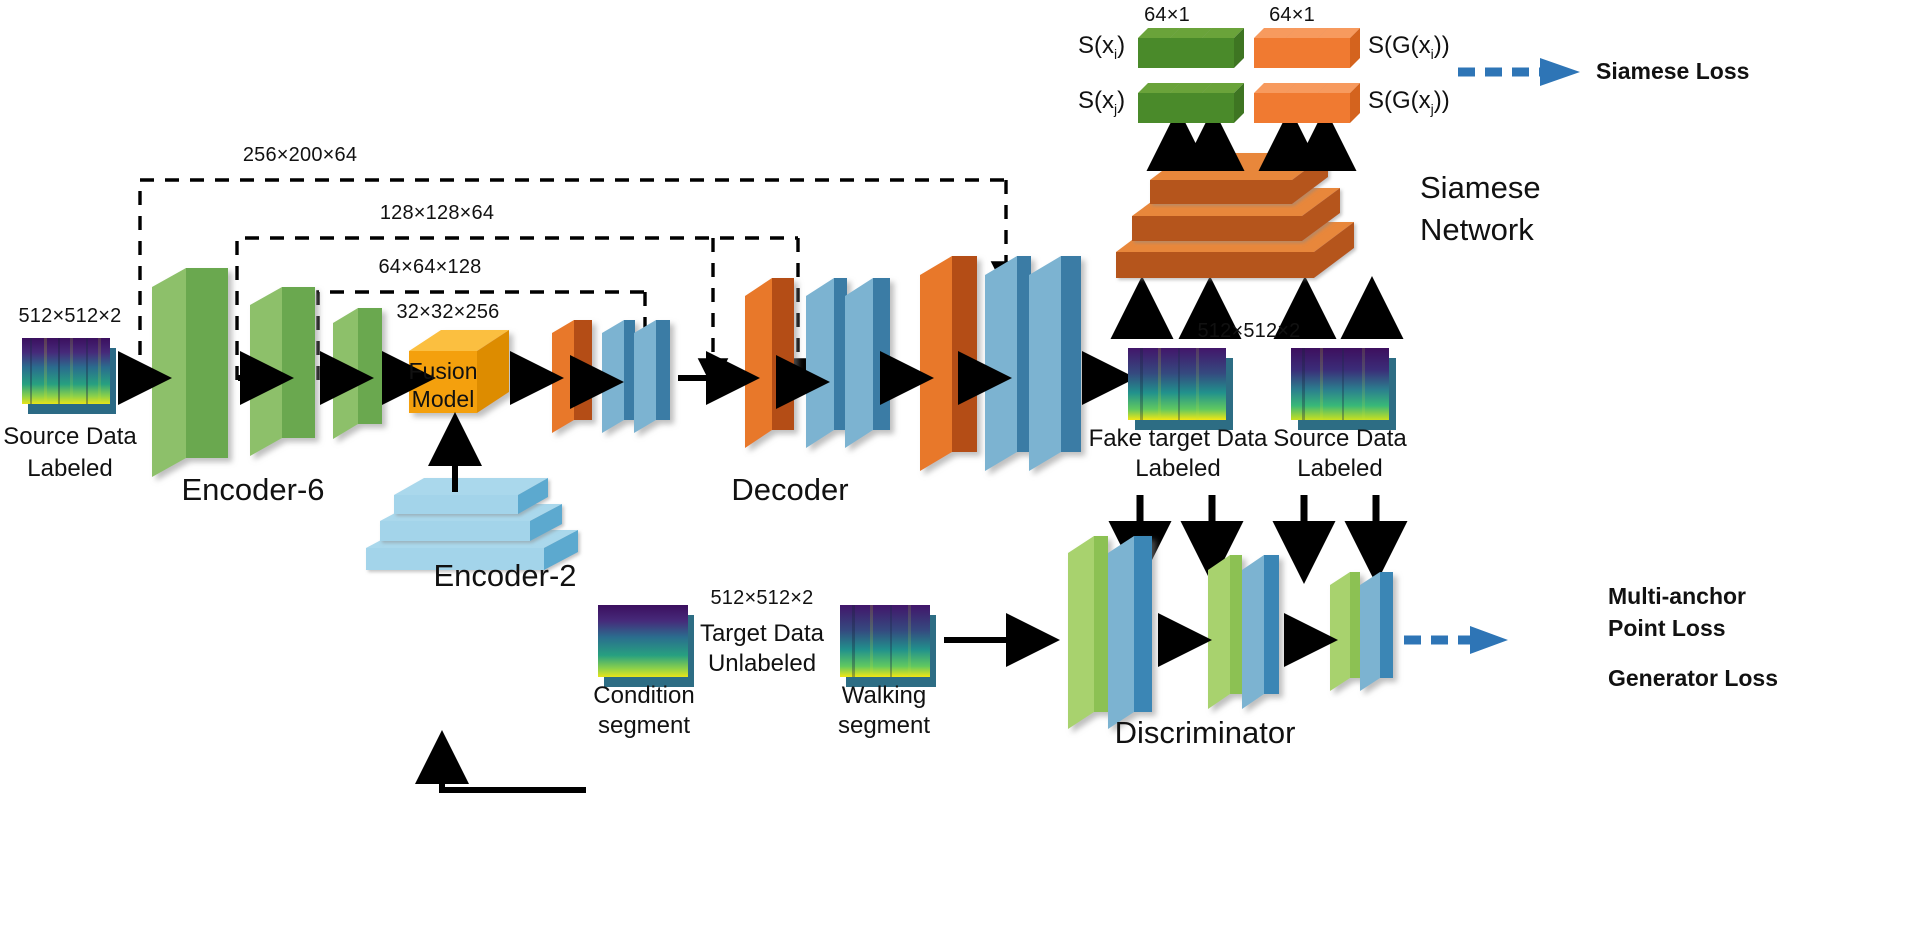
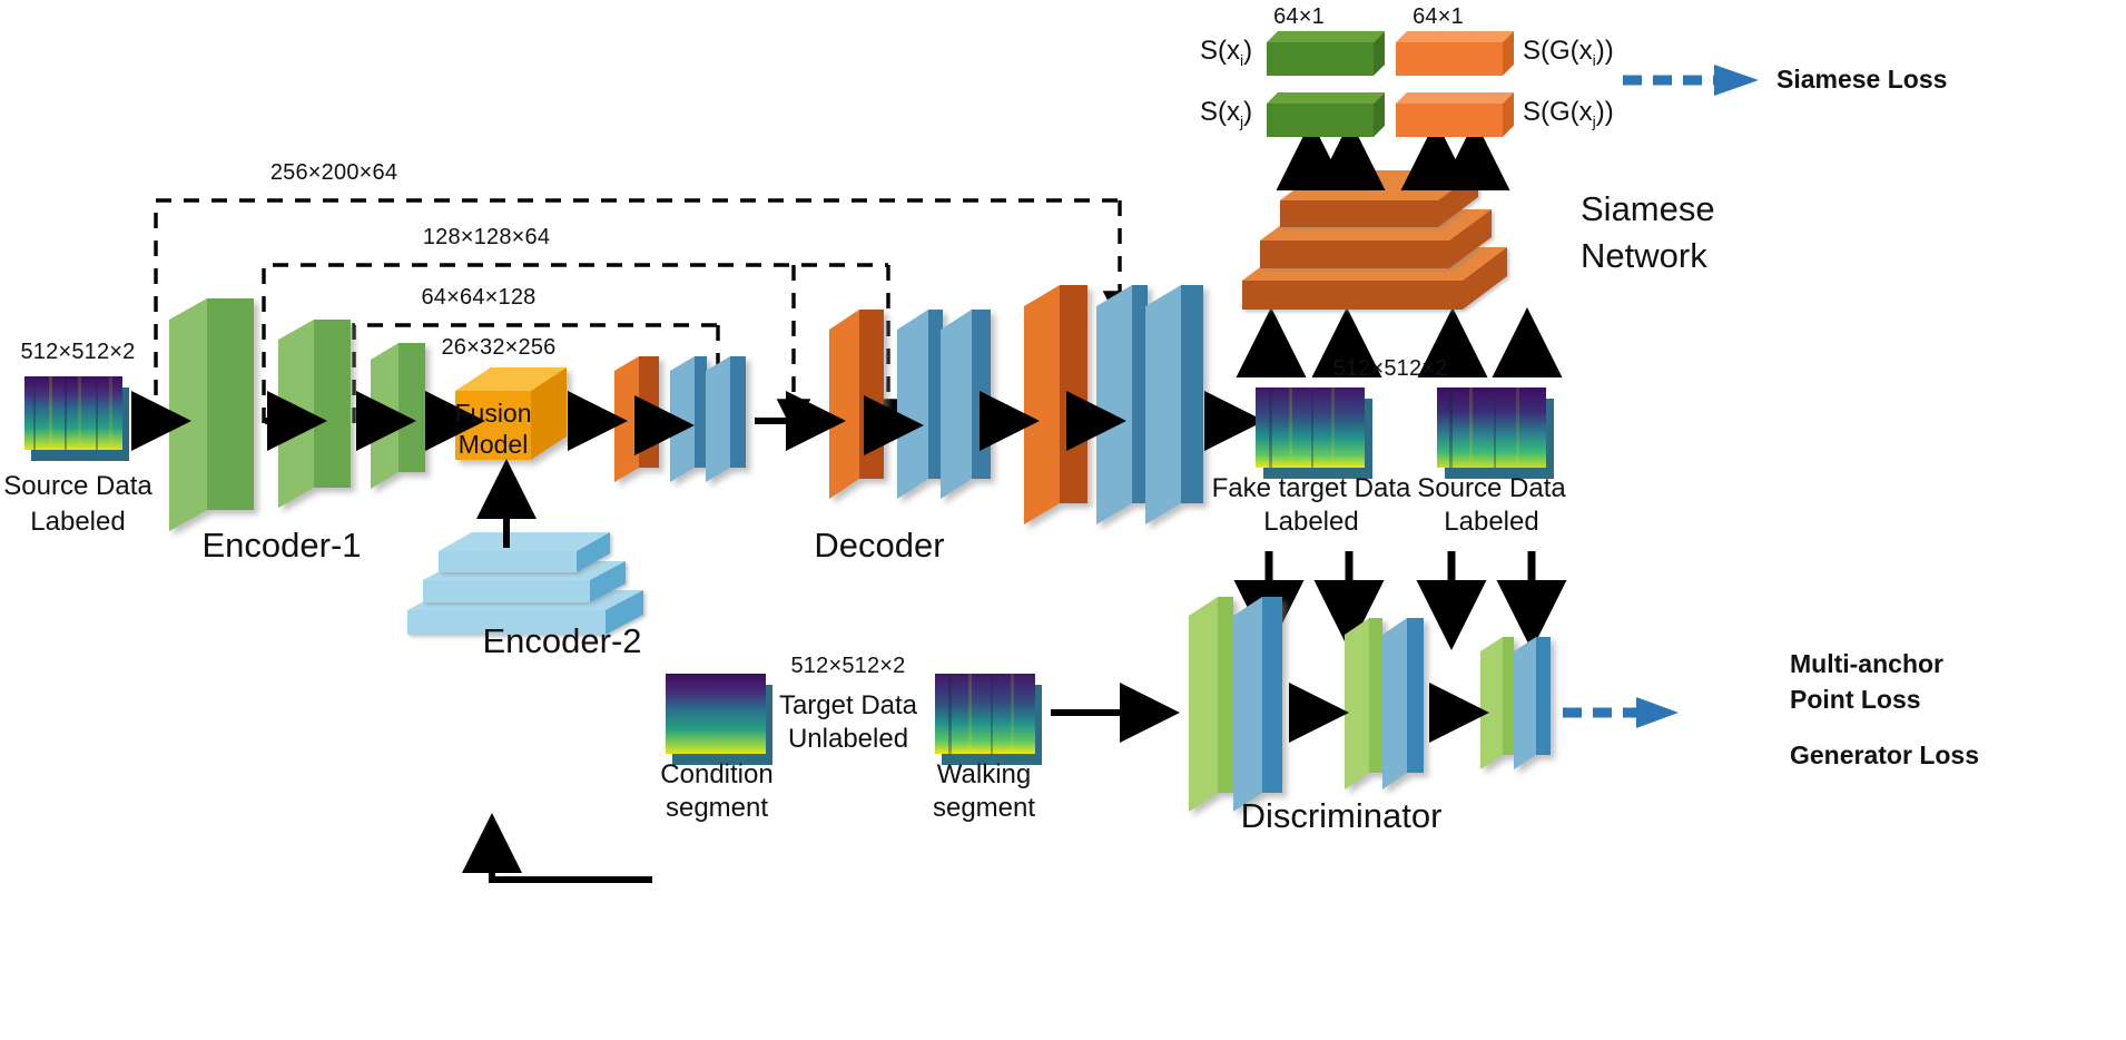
  512×512×2
  Source Data
  Labeled
  256×200×64
  128×128×64
  64×64×128
- 32×32×256
+ 26×32×256
  Fusion
  Model
- Encoder-6
+ Encoder-1
  Encoder-2
  Decoder
  Siamese
  Network
  Discriminator
  64×1
  64×1
  S(xi)
  S(xj)
  S(G(xi))
  S(G(xj))
  Siamese Loss
  512×512×2
  Fake target Data
  Labeled
  Source Data
  Labeled
  Condition
  segment
  512×512×2
  Target Data
  Unlabeled
  Walking
  segment
  Multi-anchor
  Point Loss
  Generator Loss
